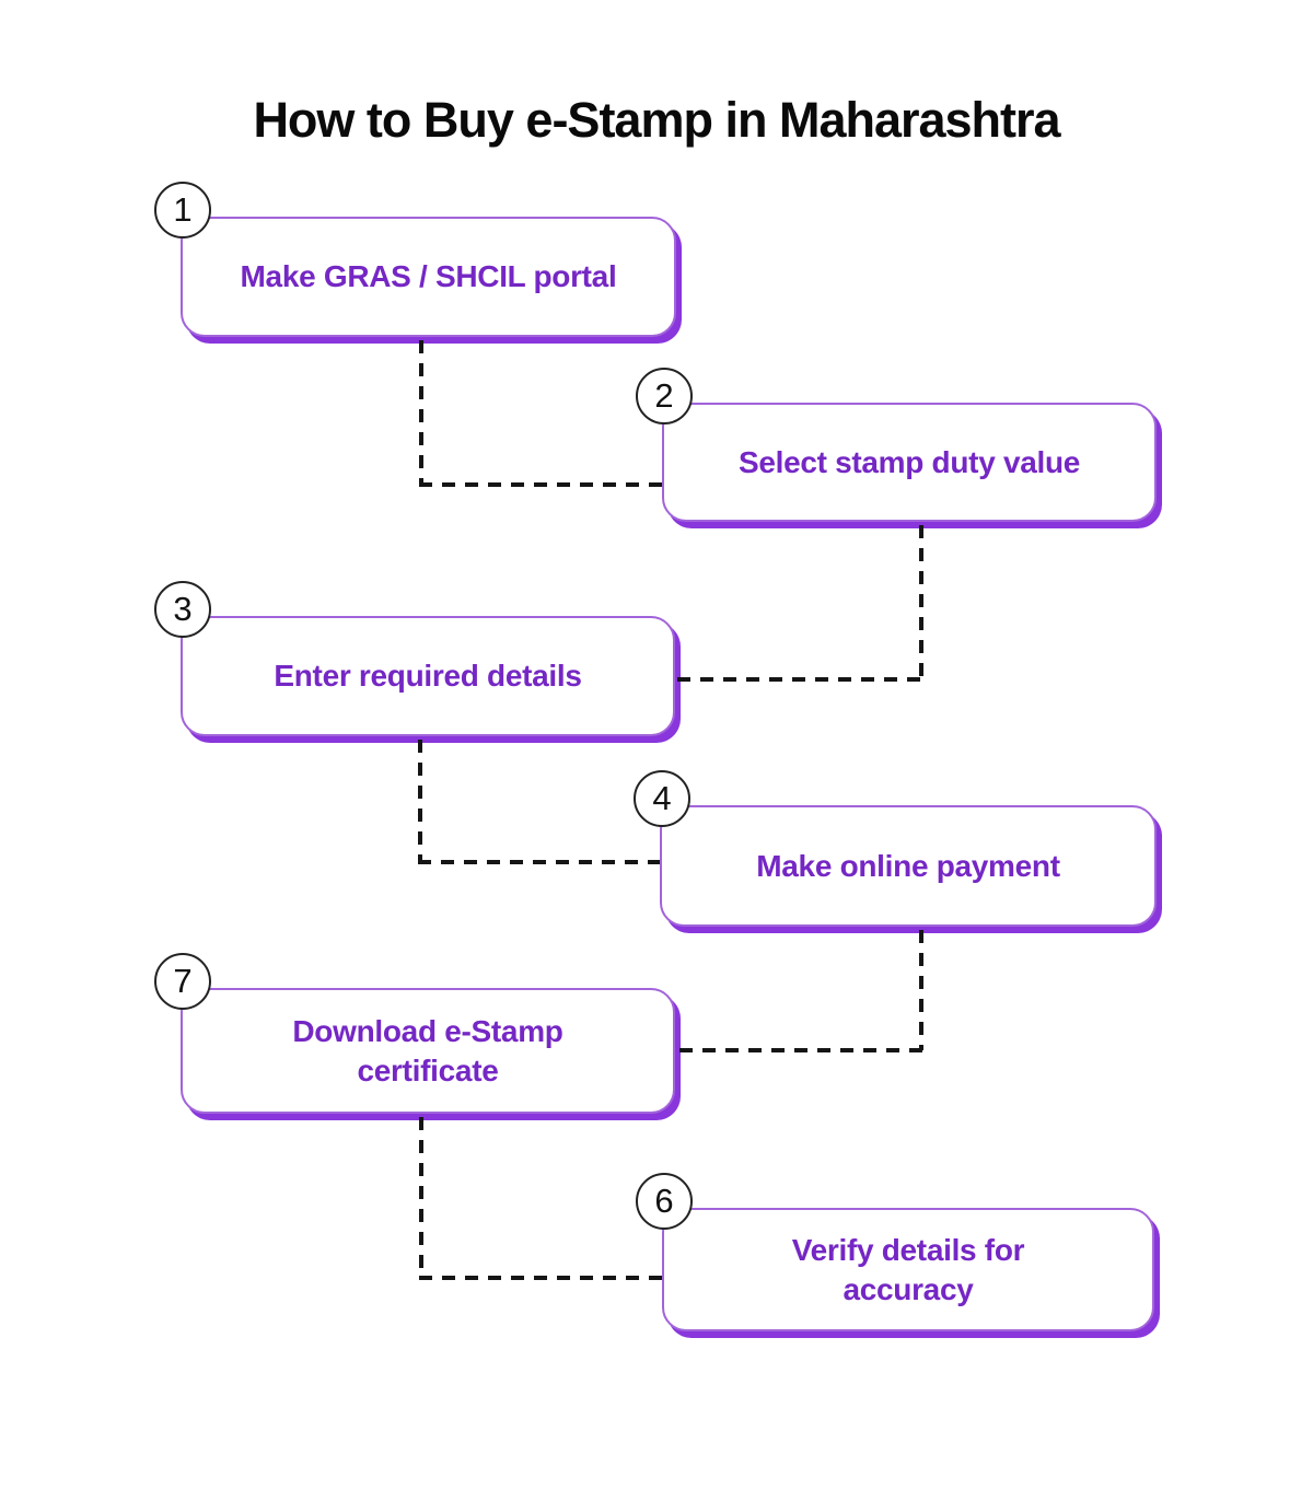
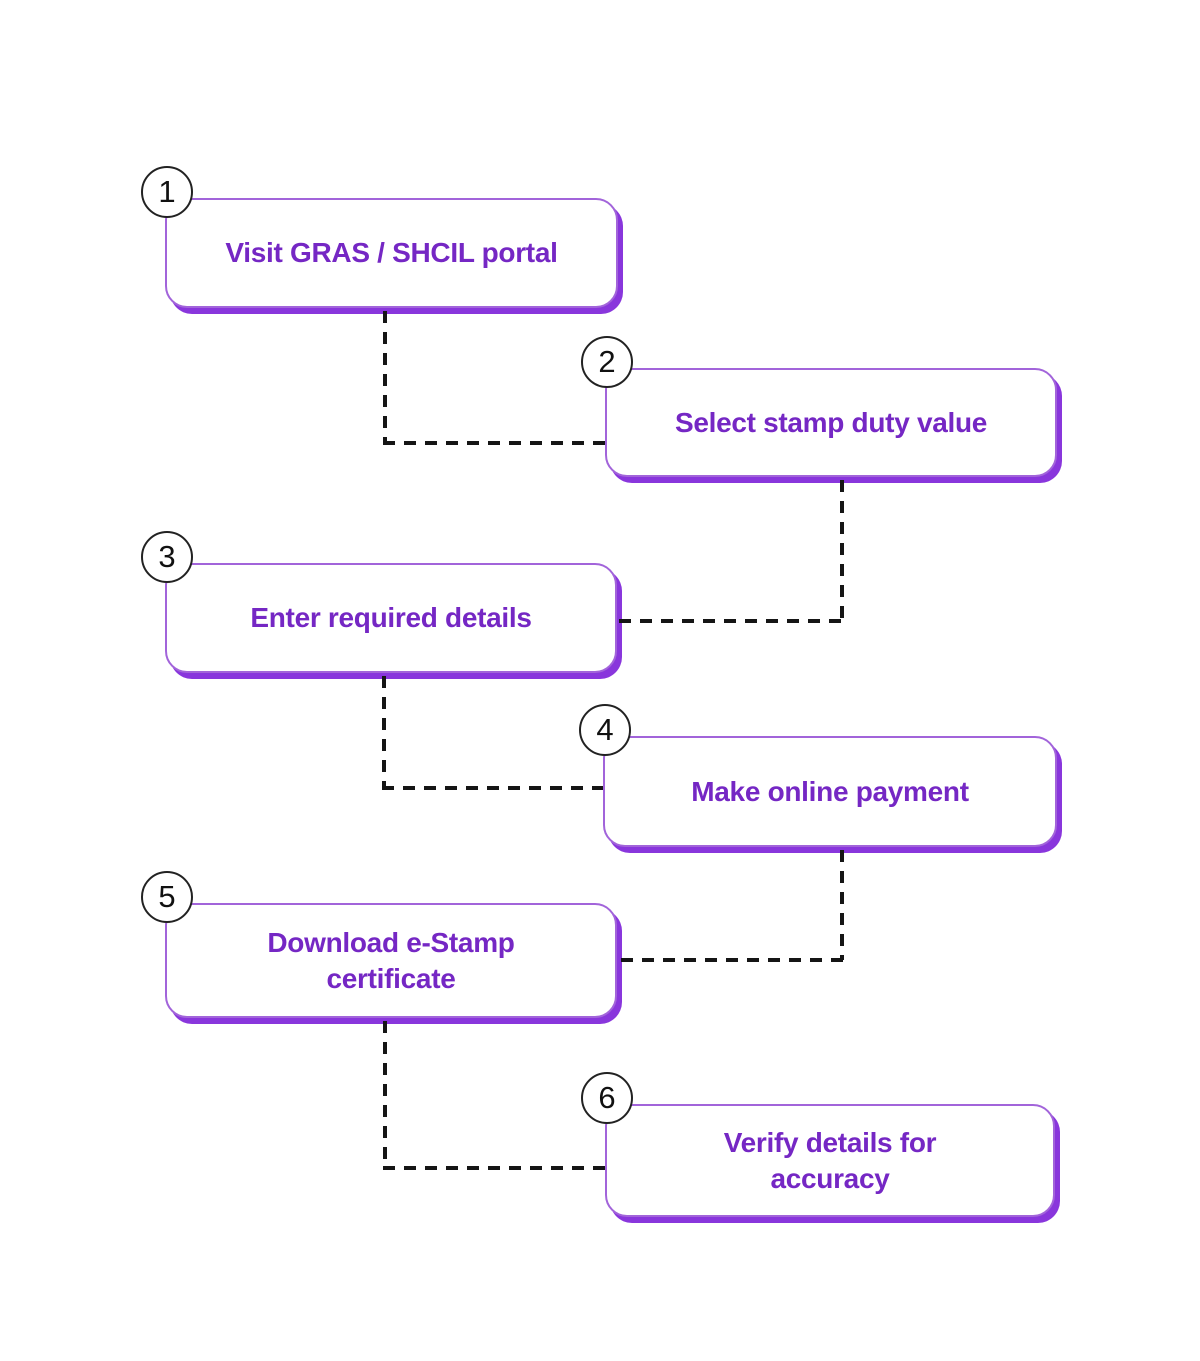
- How to Buy e-Stamp in Maharashtra
  1
- Make GRAS / SHCIL portal
+ Visit GRAS / SHCIL portal
  2
  Select stamp duty value
  3
  Enter required details
  4
  Make online payment
- 7
+ 5
  Download e-Stamp certificate
  6
  Verify details for accuracy
